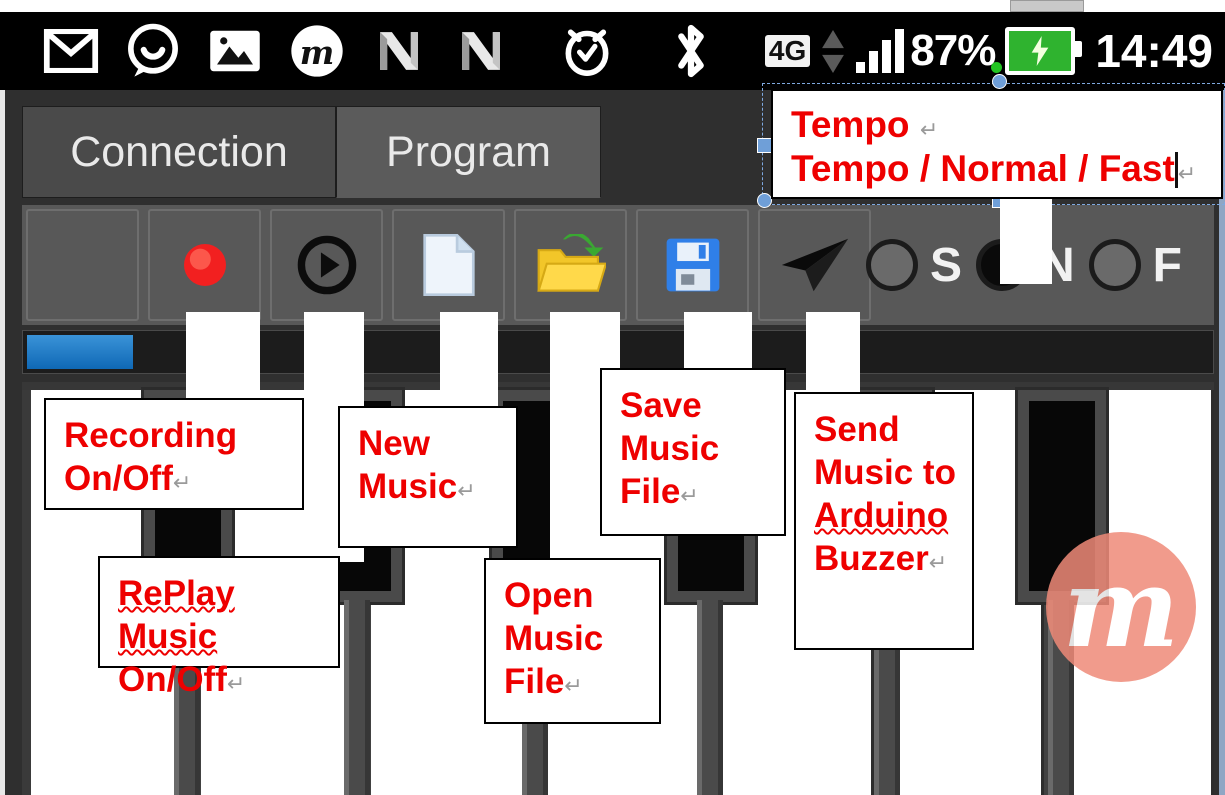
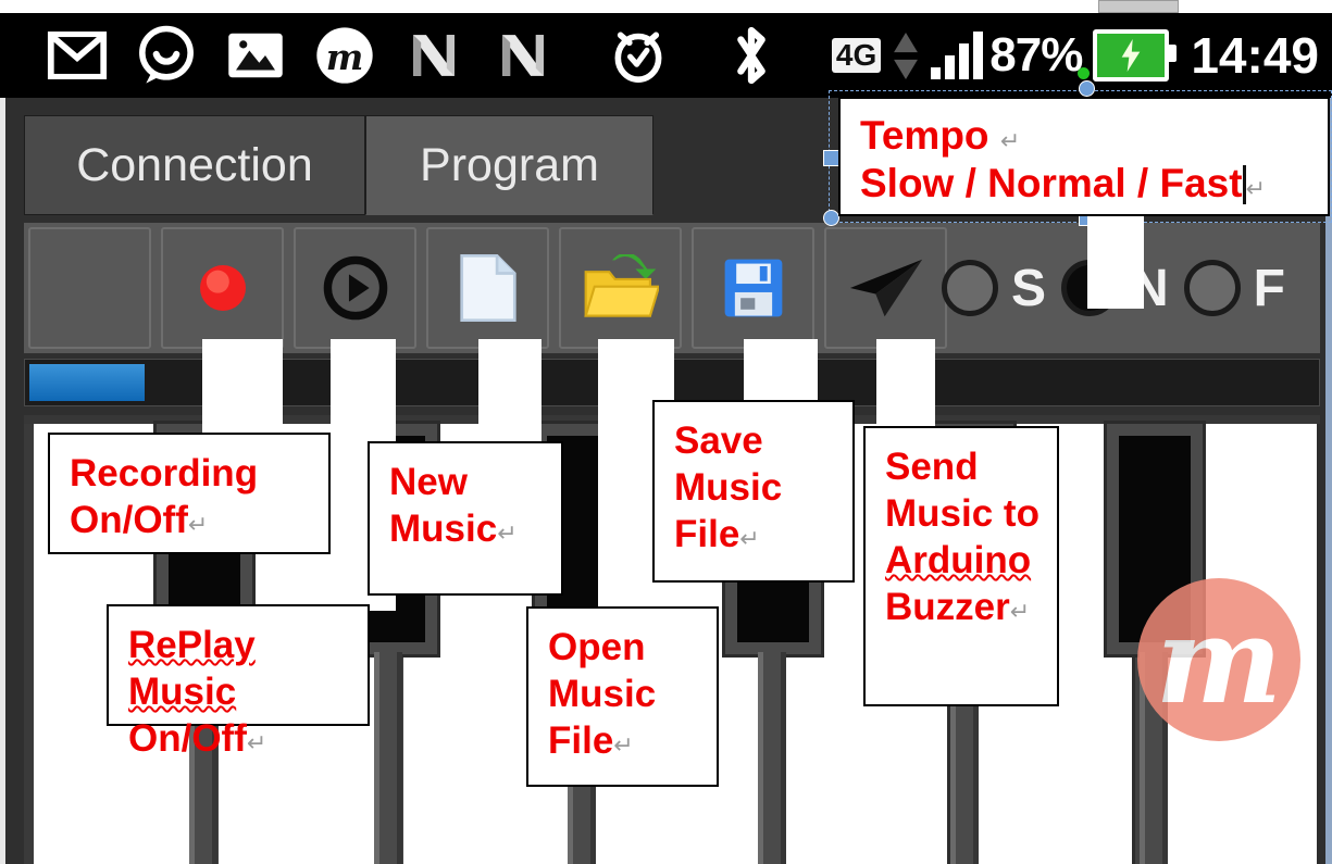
  m
  4G
  87%
  14:49
  Connection
  Program
  S
  N
  F
  m
  Tempo ↵
- Tempo / Normal / Fast↵
+ Slow / Normal / Fast↵
  Recording
  On/Off↵
  RePlay Music
  On/Off↵
  New
  Music↵
  Open
  Music
  File↵
  Save
  Music
  File↵
  Send
  Music to
  Arduino
  Buzzer↵
